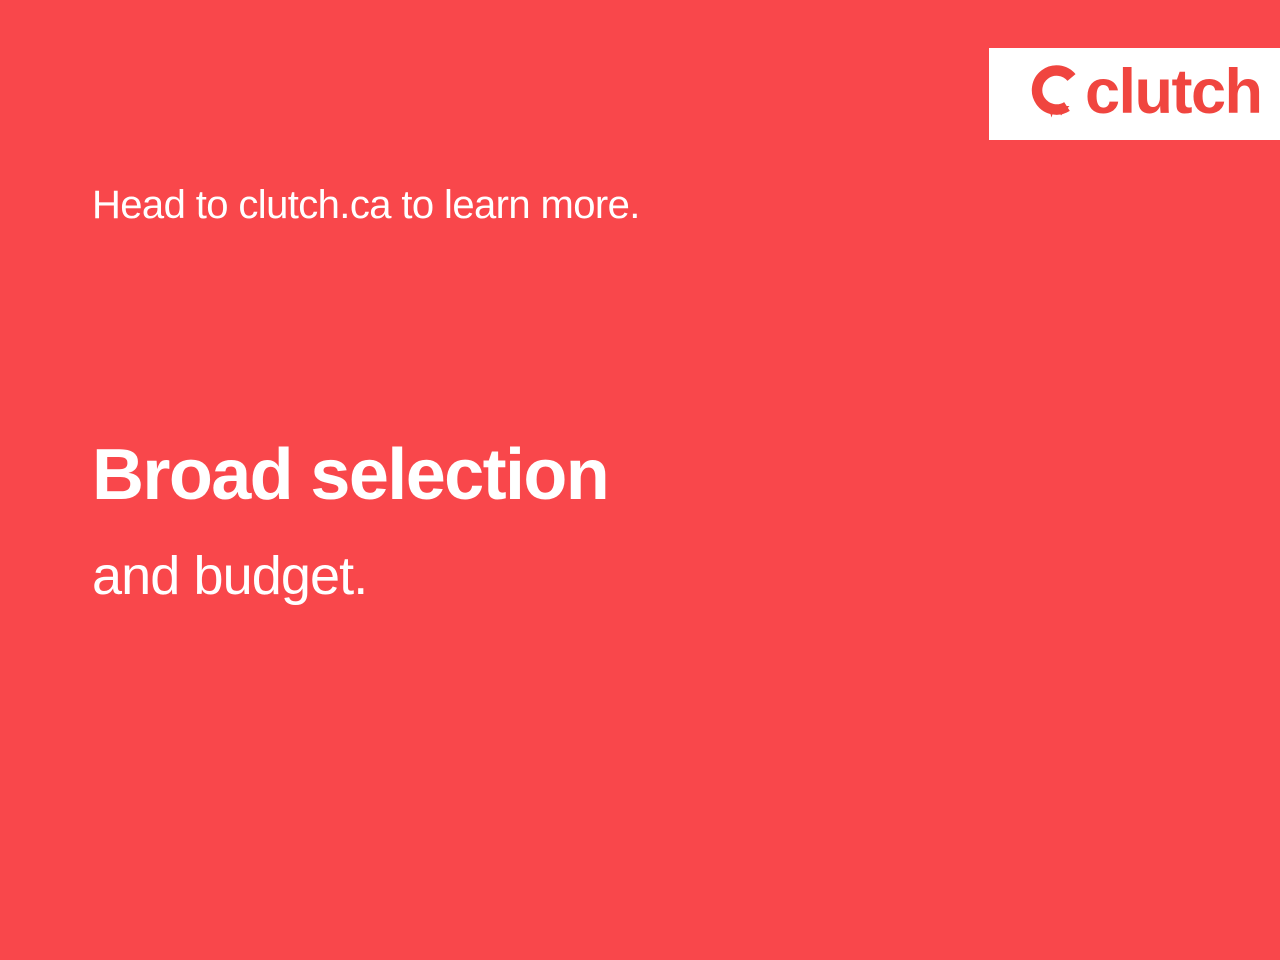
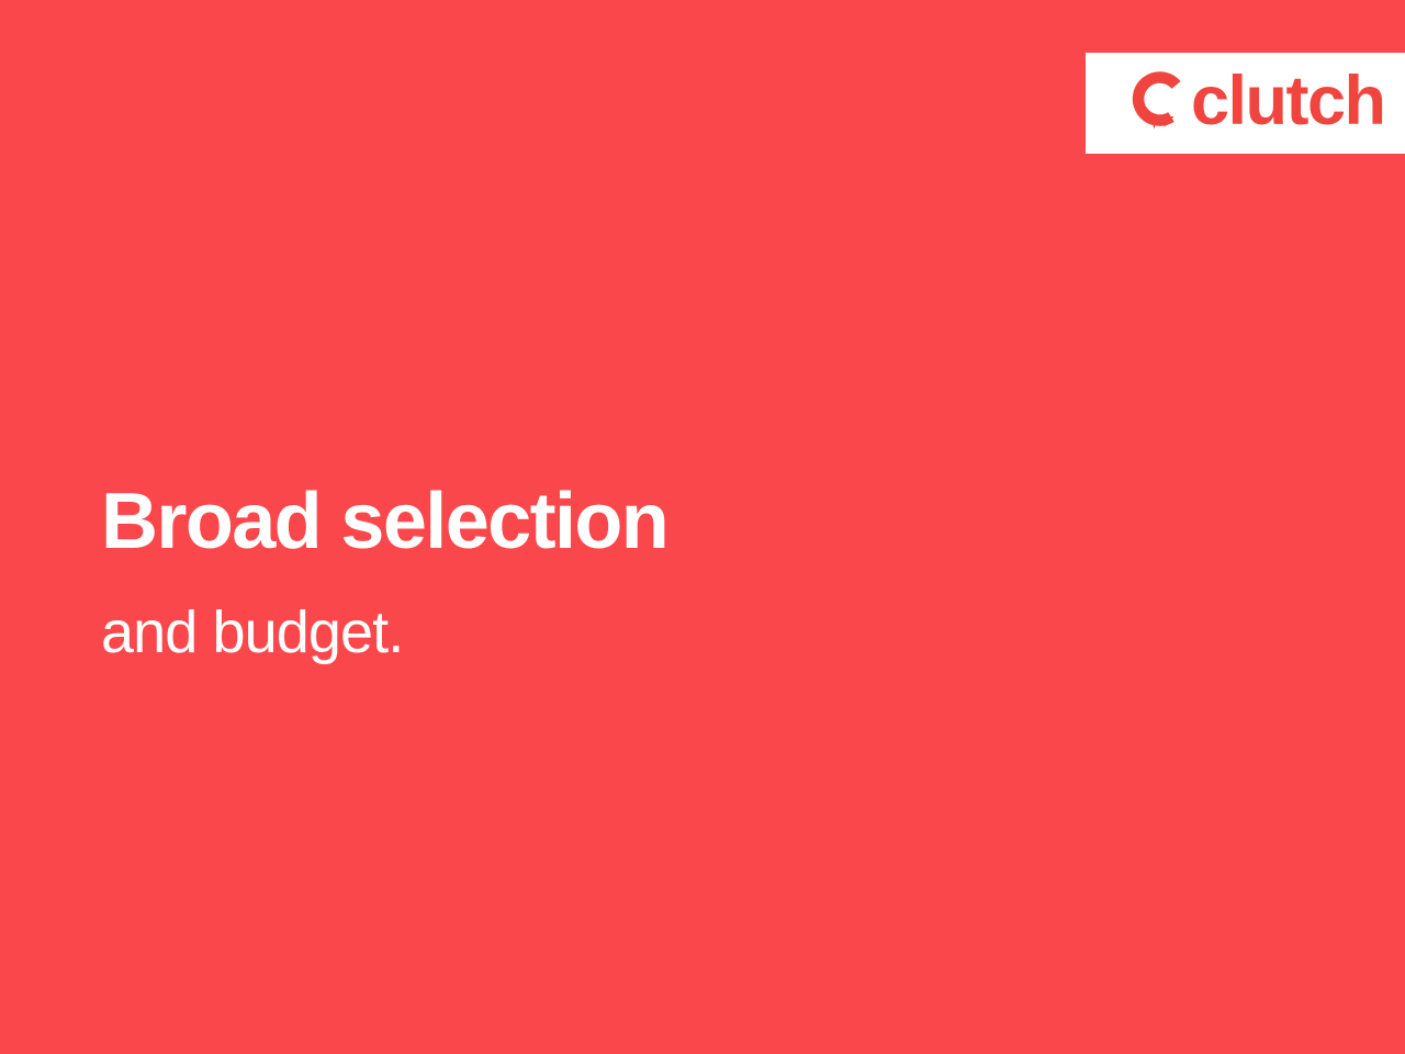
  clutch
- Head to clutch.ca to learn more.
  Broad selection
  and budget.
